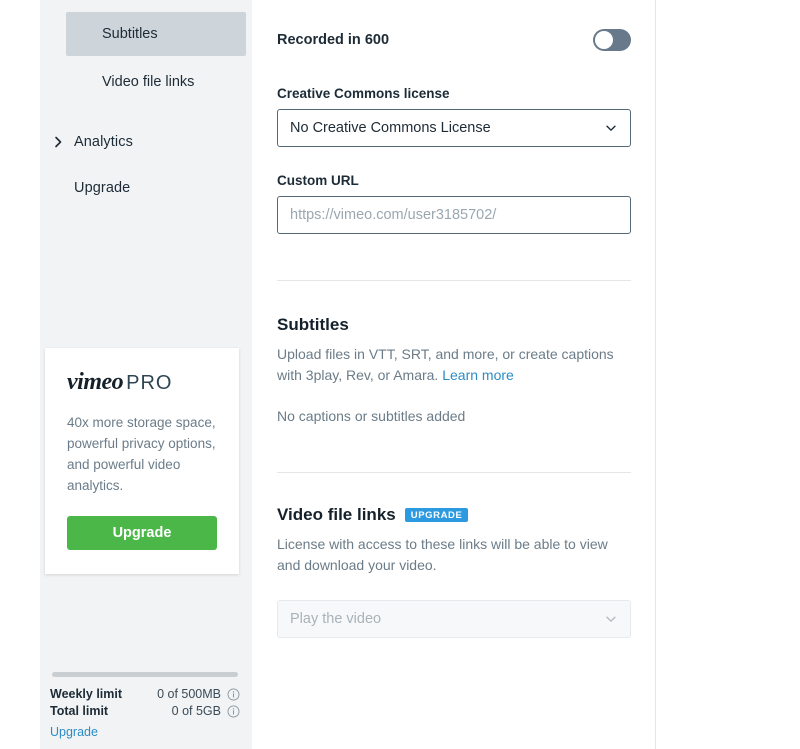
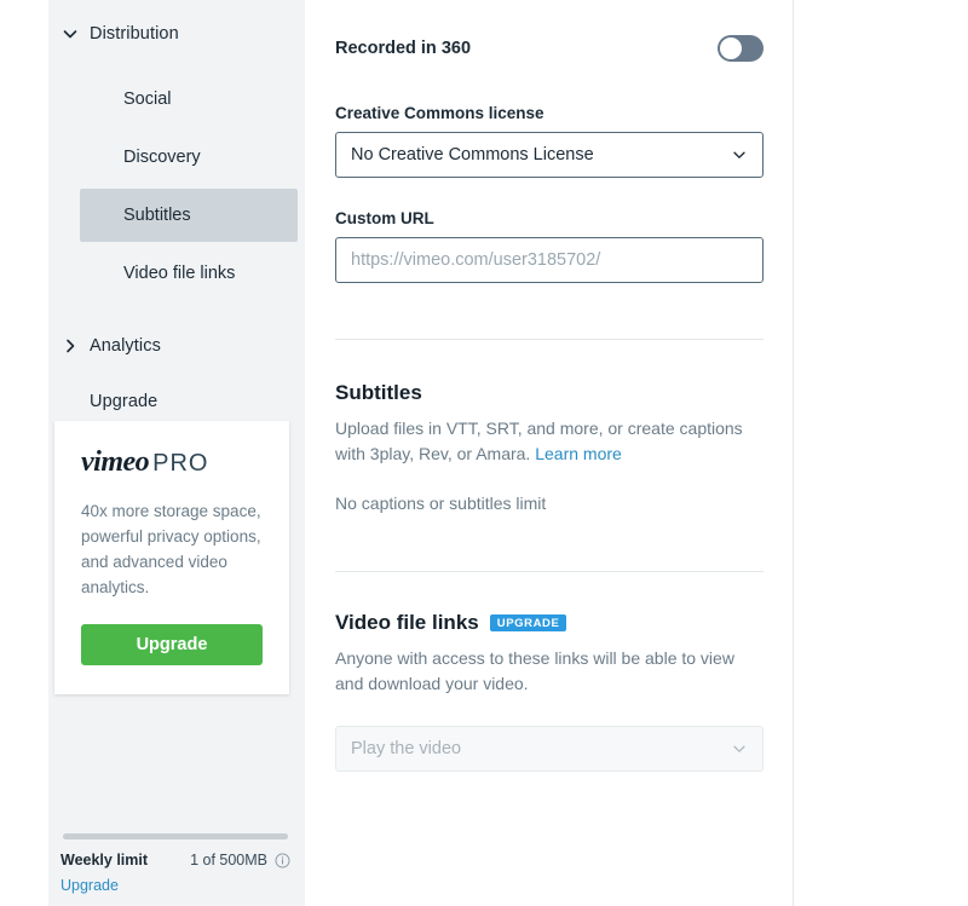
+ Distribution
+ Social
+ Discovery
  Subtitles
  Video file links
  Analytics
  Upgrade
  vimeo PRO
- 40x more storage space, powerful privacy options, and powerful video analytics.
+ 40x more storage space, powerful privacy options, and advanced video analytics.
  Upgrade
  Weekly limit
- 0 of 500MB
+ 1 of 500MB
- Total limit
- 0 of 5GB
  Upgrade
- Recorded in 600
+ Recorded in 360
  Creative Commons license
  No Creative Commons License
  Custom URL
  https://vimeo.com/user3185702/
  Subtitles
  Upload files in VTT, SRT, and more, or create captions with 3play, Rev, or Amara. Learn more
- No captions or subtitles added
+ No captions or subtitles limit
  Video file links
  UPGRADE
- License with access to these links will be able to view and download your video.
+ Anyone with access to these links will be able to view and download your video.
  Play the video
